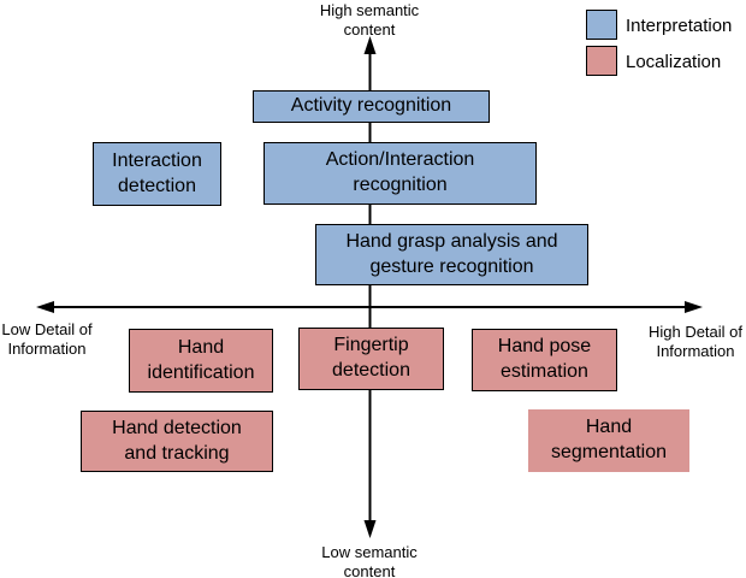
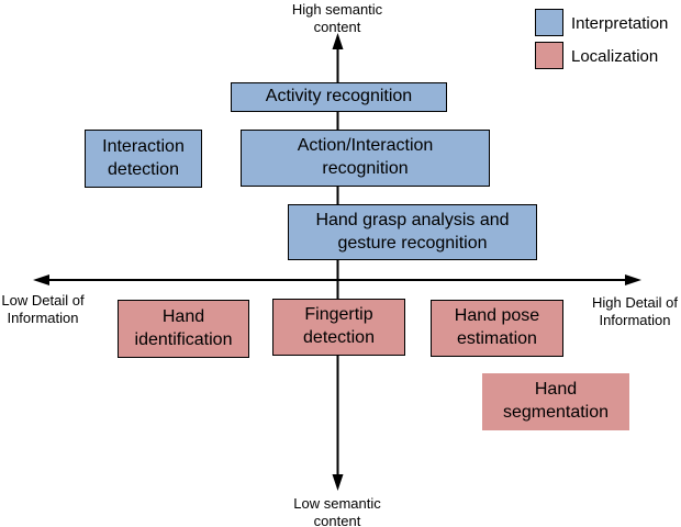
  High semantic
  content
  Low semantic
  content
  Low Detail of
  Information
  High Detail of
  Information
  Activity recognition
  Interaction
  detection
  Action/Interaction
  recognition
  Hand grasp analysis and
  gesture recognition
  Hand
  identification
  Fingertip
  detection
  Hand pose
  estimation
- Hand detection
- and tracking
  Hand
  segmentation
  Interpretation
  Localization
